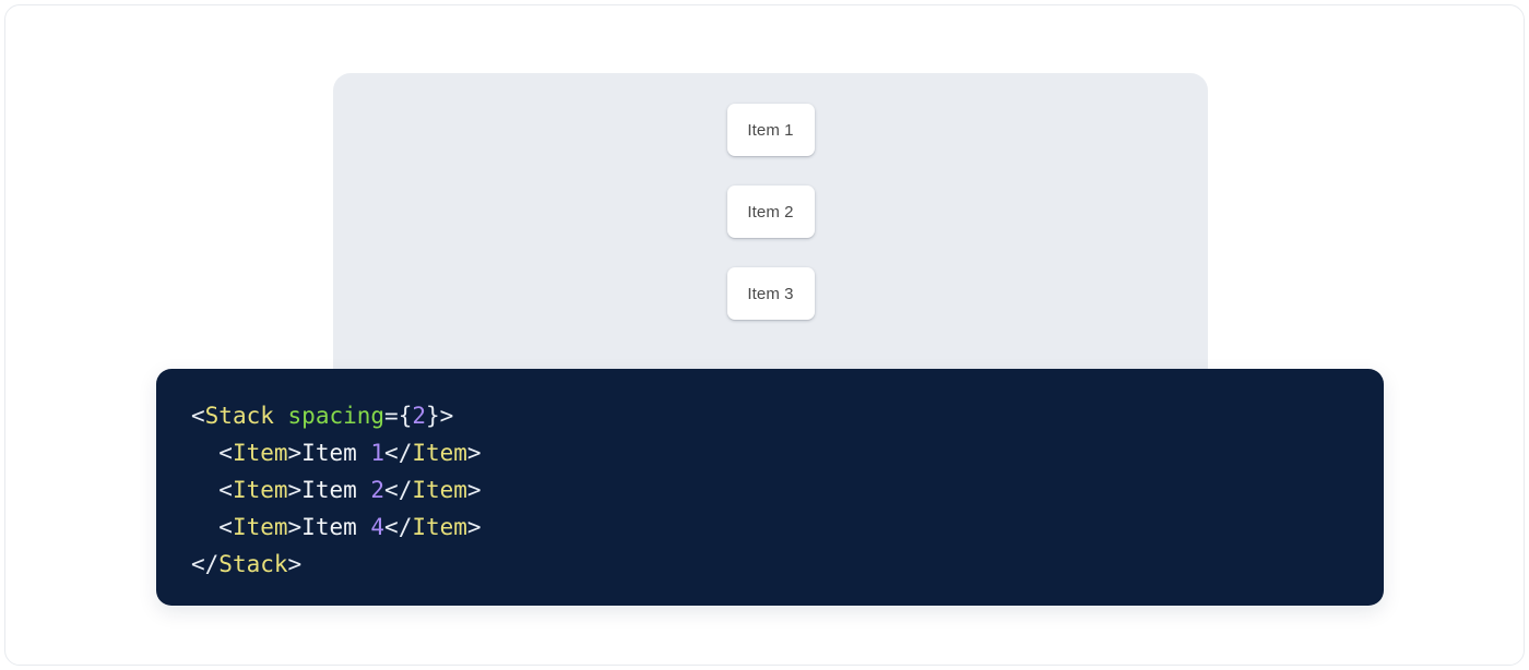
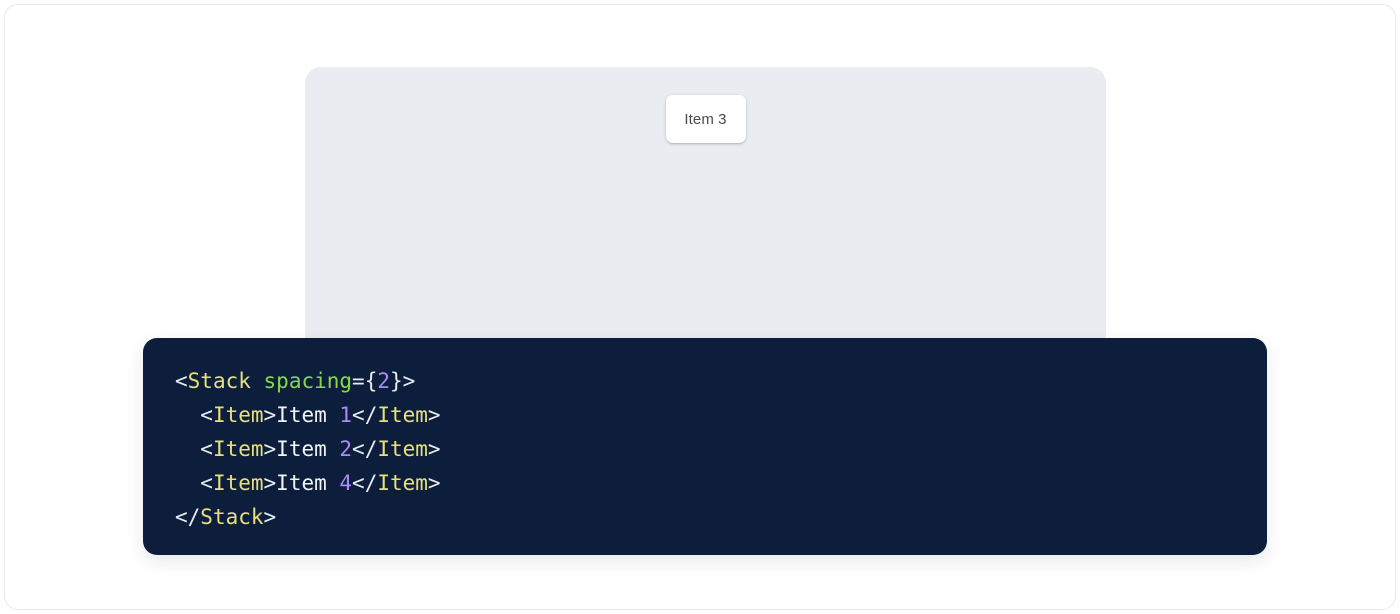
- Item 1
- Item 2
  Item 3
  <Stack spacing={2}> <Item>Item 1</Item> <Item>Item 2</Item> <Item>Item 4</Item> </Stack>
